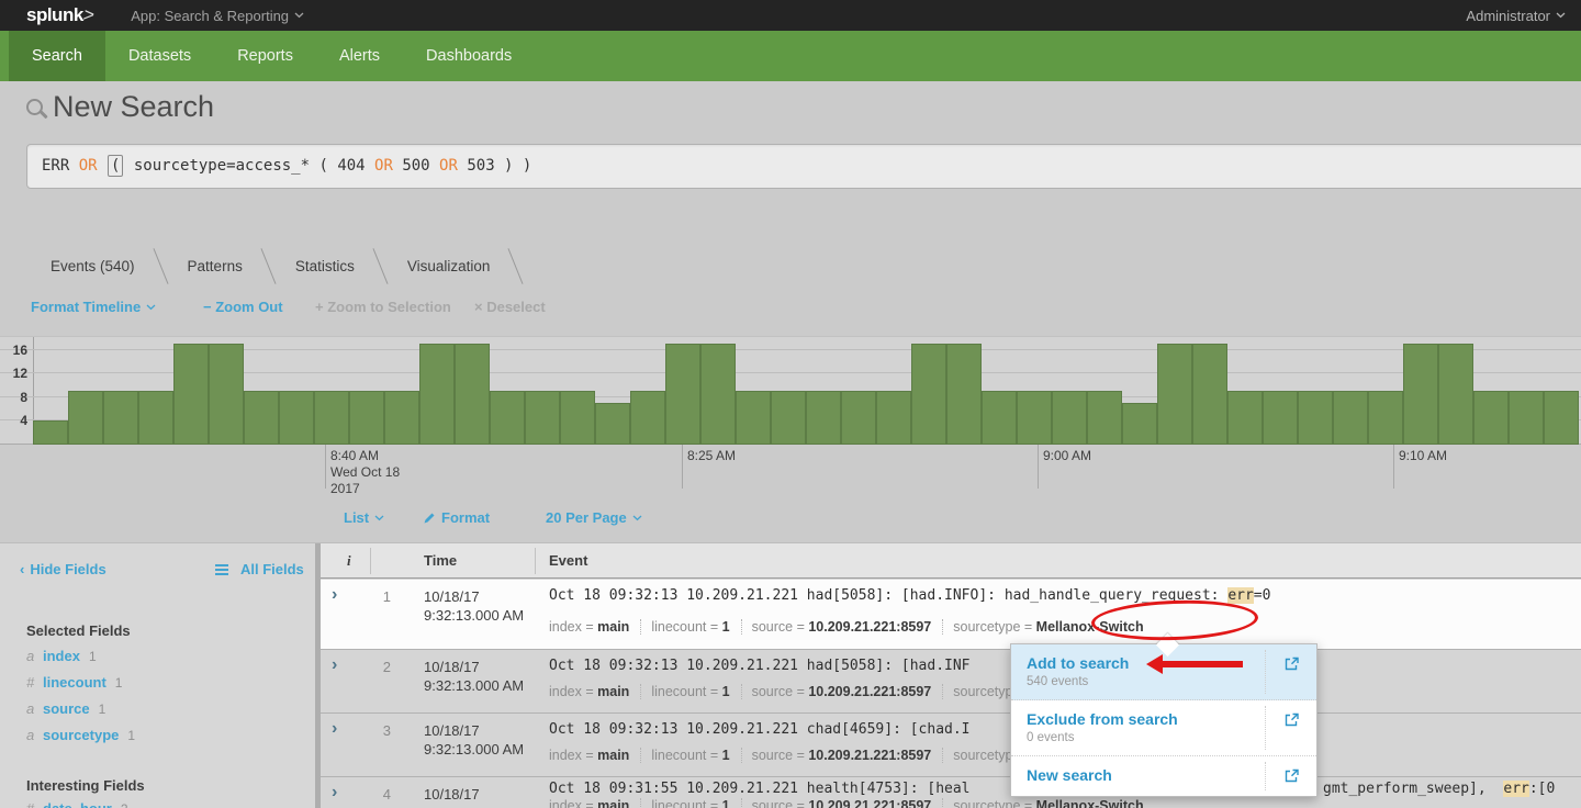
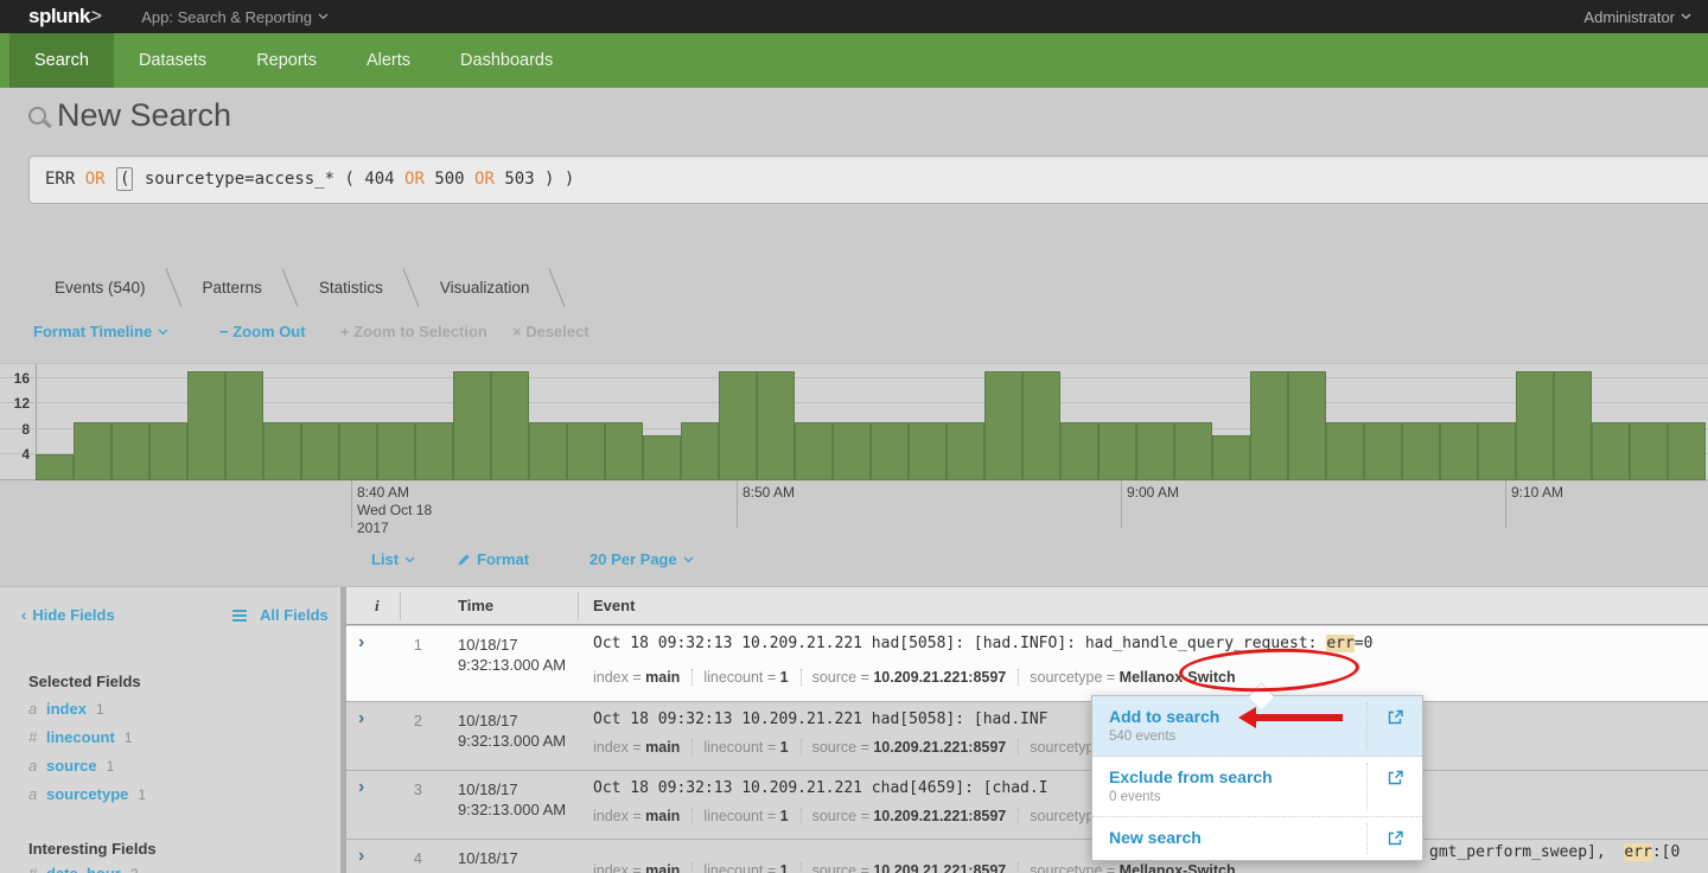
  App: Search & Reporting
  Administrator
  Search
  Datasets
  Reports
  Alerts
  Dashboards
  New Search
  ERR OR ( sourcetype=access_* ( 404 OR 500 OR 503 ) )
  Events (540)
  Patterns
  Statistics
  Visualization
  Format Timeline
  − Zoom Out
  + Zoom to Selection
  × Deselect
  4
  8
  12
  16
  8:40 AM
  Wed Oct 18
  2017
- 8:25 AM
+ 8:50 AM
  9:00 AM
  9:10 AM
  List
  Format
  20 Per Page
  ‹
  Hide Fields
  All Fields
  Selected Fields
  Interesting Fields
  a index 1
  # linecount 1
  a source 1
  a sourcetype 1
  i
  Time
  Event
  ›
  1
  10/18/17
  9:32:13.000 AM
  Oct 18 09:32:13 10.209.21.221 had[5058]: [had.INFO]: had_handle_query_request: err=0
  index = main linecount = 1 source = 10.209.21.221:8597 sourcetype = Mellanox-Switch
  ›
  2
  10/18/17
  9:32:13.000 AM
  Oct 18 09:32:13 10.209.21.221 had[5058]: [had.INF
  index = main linecount = 1 source = 10.209.21.221:8597 sourcetyp
  ›
  3
  10/18/17
  9:32:13.000 AM
  Oct 18 09:32:13 10.209.21.221 chad[4659]: [chad.I
  index = main linecount = 1 source = 10.209.21.221:8597 sourcetyp
  ›
  4
  10/18/17
- Oct 18 09:31:55 10.209.21.221 health[4753]: [heal
  gmt_perform_sweep], err:[0
  index = main linecount = 1 source = 10.209.21.221:8597 sourcetype = Mellanox-Switch
  Add to search
  540 events
  Exclude from search
  0 events
  New search
